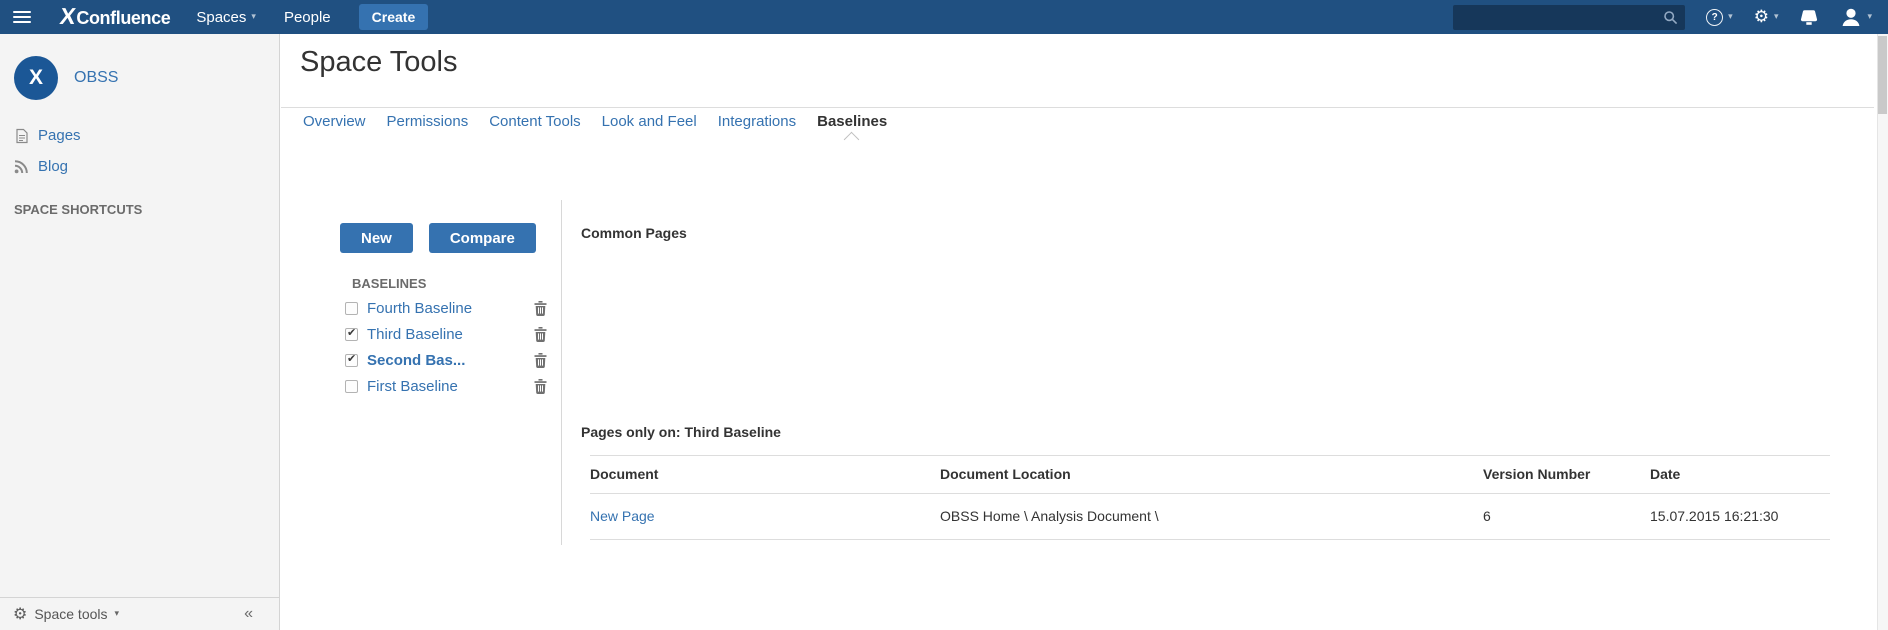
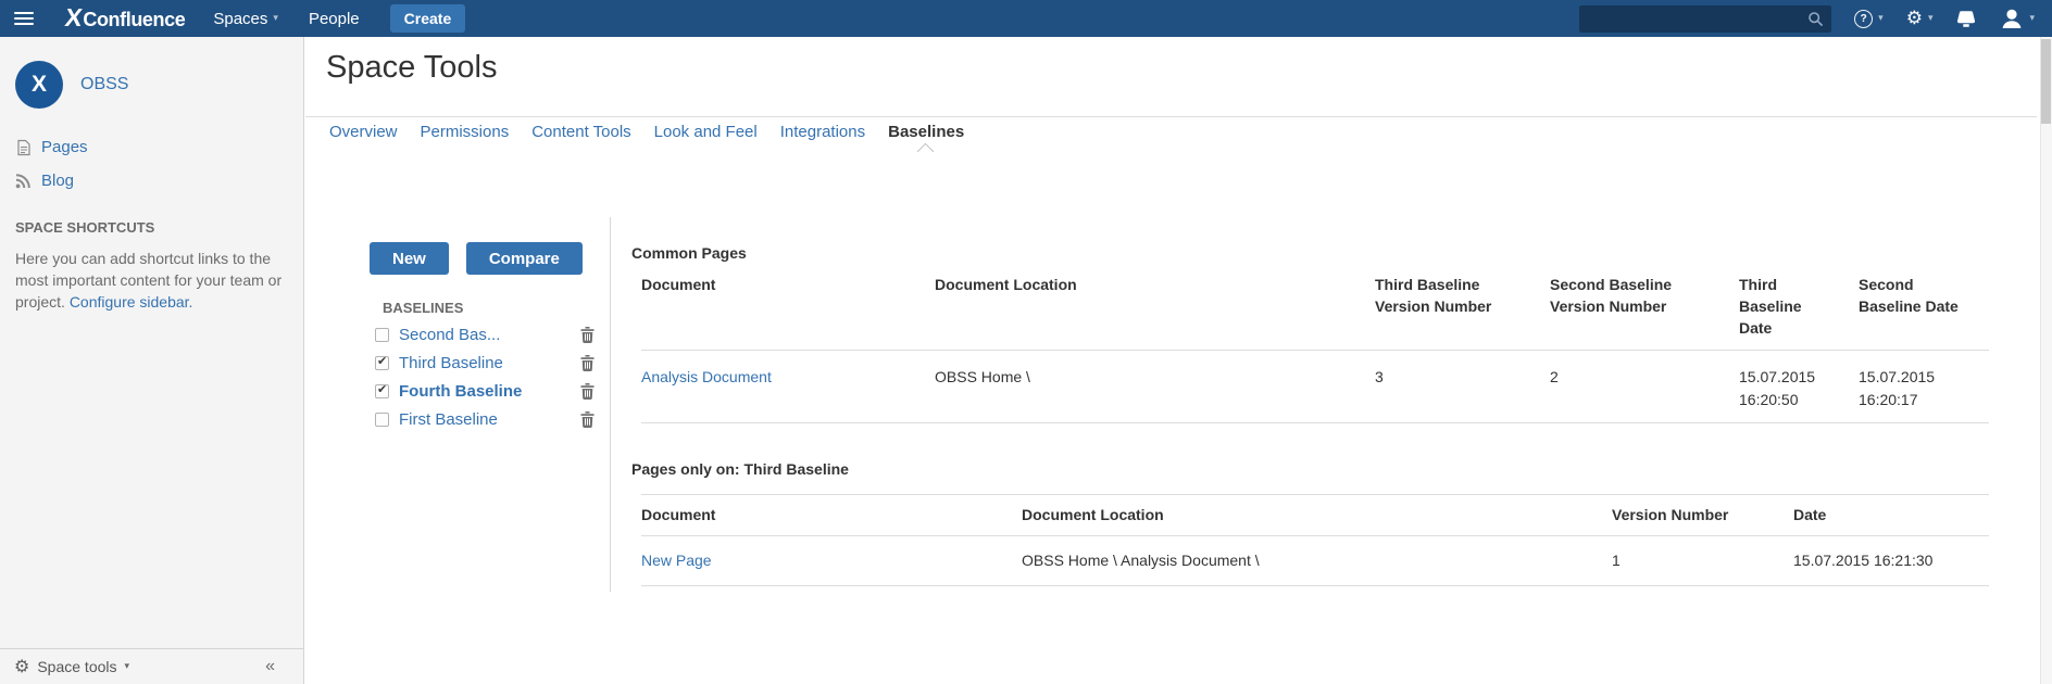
  Confluence
  Spaces
  ▾
  People
  Create
  ?
  ▾
  ⚙
  ▾
  ▾
  X
  OBSS
  Pages
  Blog
  SPACE SHORTCUTS
+ Here you can add shortcut links to the most important content for your team or project. Configure sidebar.
  ⚙
  Space tools
  ▾
  «
  Space Tools
  Overview
  Permissions
  Content Tools
  Look and Feel
  Integrations
  Baselines
  New
  Compare
  BASELINES
- Fourth Baseline
+ Second Bas...
  Third Baseline
- Second Bas...
+ Fourth Baseline
  First Baseline
  Common Pages
+ Document	Document Location	Third Baseline Version Number	Second Baseline Version Number	Third Baseline Date	Second Baseline Date
+ Analysis Document	OBSS Home \	3	2	15.07.2015 16:20:50	15.07.2015 16:20:17
  Pages only on: Third Baseline
  Document	Document Location	Version Number	Date
- New Page	OBSS Home \ Analysis Document \	6	15.07.2015 16:21:30
+ New Page	OBSS Home \ Analysis Document \	1	15.07.2015 16:21:30
